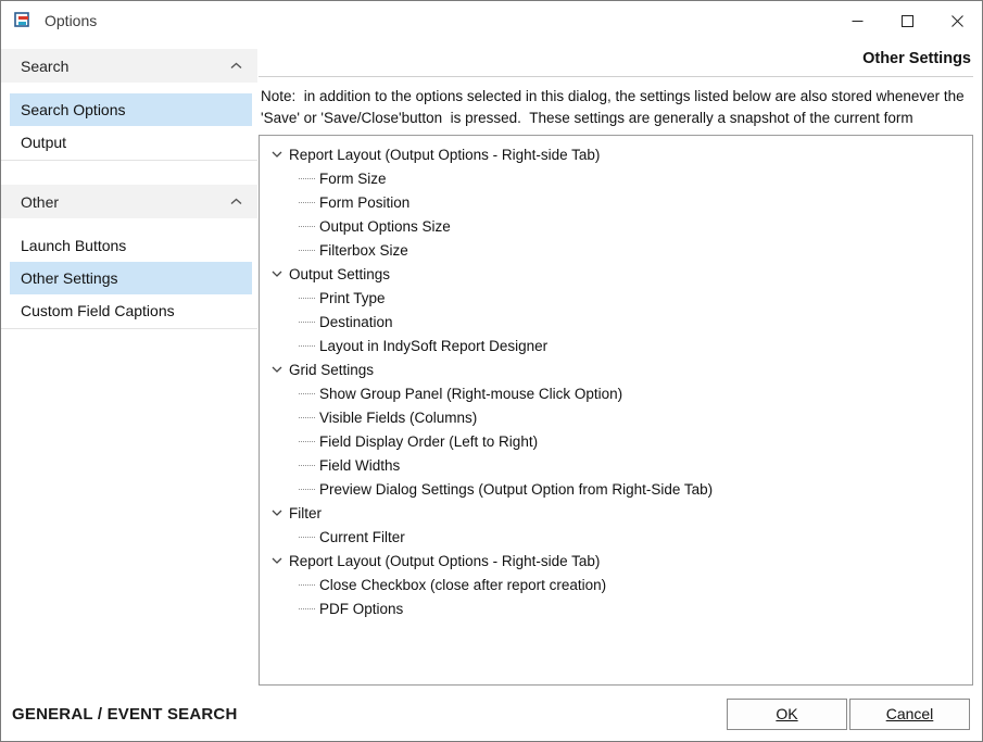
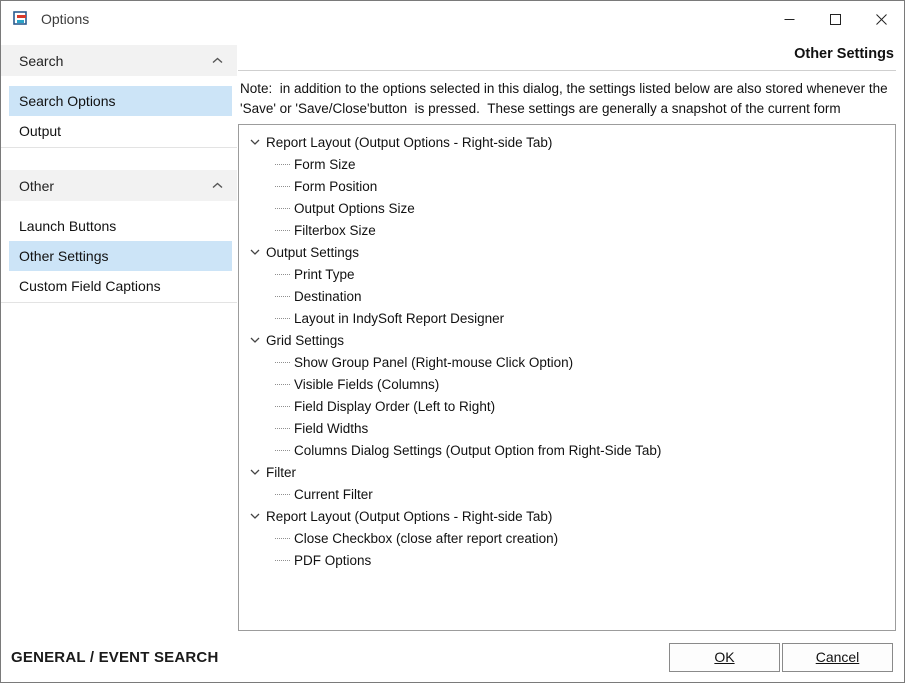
  Options
  Search
  Search Options
  Output
  Other
  Launch Buttons
  Other Settings
  Custom Field Captions
  Other Settings
  Note: in addition to the options selected in this dialog, the settings listed below are also stored whenever the 'Save' or 'Save/Close'button is pressed. These settings are generally a snapshot of the current form
  Report Layout (Output Options - Right-side Tab)
  Form Size
  Form Position
  Output Options Size
  Filterbox Size
  Output Settings
  Print Type
  Destination
  Layout in IndySoft Report Designer
  Grid Settings
  Show Group Panel (Right-mouse Click Option)
  Visible Fields (Columns)
  Field Display Order (Left to Right)
  Field Widths
- Preview Dialog Settings (Output Option from Right-Side Tab)
+ Columns Dialog Settings (Output Option from Right-Side Tab)
  Filter
  Current Filter
  Report Layout (Output Options - Right-side Tab)
  Close Checkbox (close after report creation)
  PDF Options
  GENERAL / EVENT SEARCH
  OK
  Cancel
